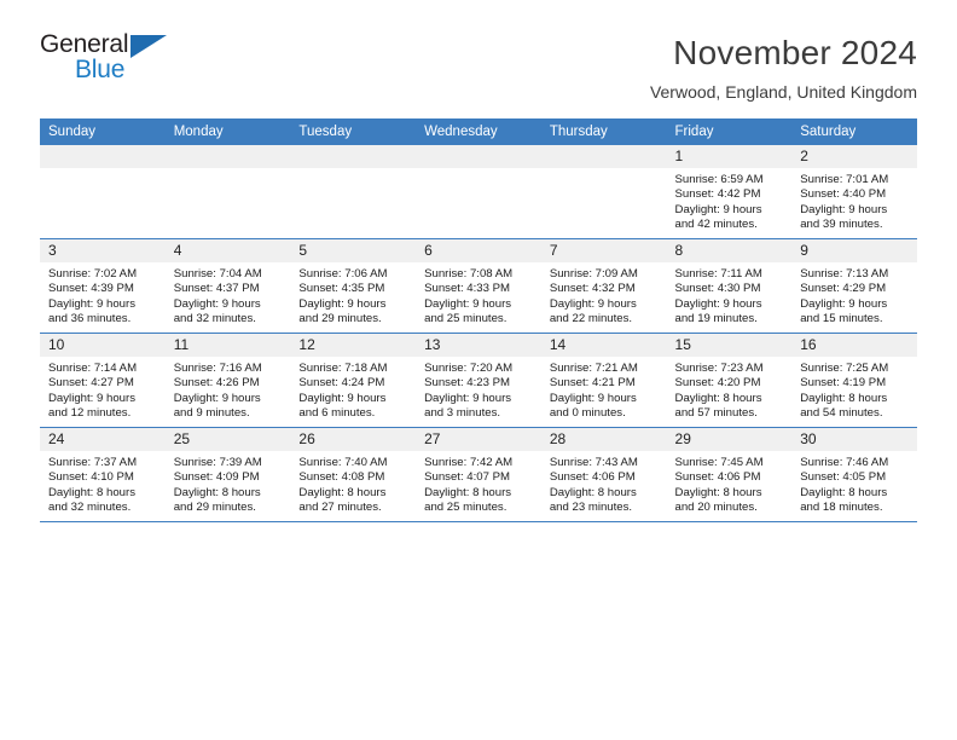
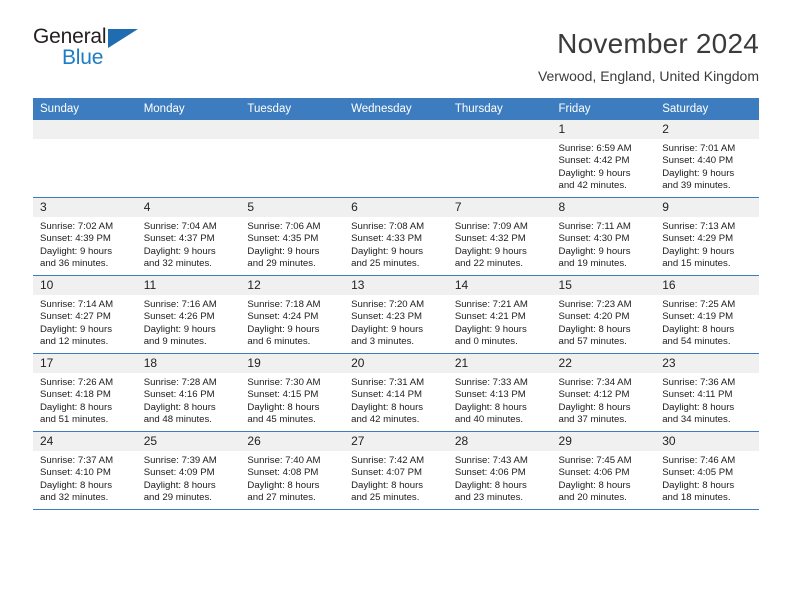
  General
  Blue
  November 2024
  Verwood, England, United Kingdom
  Sunday	Monday	Tuesday	Wednesday	Thursday	Friday	Saturday
  					1Sunrise: 6:59 AMSunset: 4:42 PMDaylight: 9 hoursand 42 minutes.	2Sunrise: 7:01 AMSunset: 4:40 PMDaylight: 9 hoursand 39 minutes.
  3Sunrise: 7:02 AMSunset: 4:39 PMDaylight: 9 hoursand 36 minutes.	4Sunrise: 7:04 AMSunset: 4:37 PMDaylight: 9 hoursand 32 minutes.	5Sunrise: 7:06 AMSunset: 4:35 PMDaylight: 9 hoursand 29 minutes.	6Sunrise: 7:08 AMSunset: 4:33 PMDaylight: 9 hoursand 25 minutes.	7Sunrise: 7:09 AMSunset: 4:32 PMDaylight: 9 hoursand 22 minutes.	8Sunrise: 7:11 AMSunset: 4:30 PMDaylight: 9 hoursand 19 minutes.	9Sunrise: 7:13 AMSunset: 4:29 PMDaylight: 9 hoursand 15 minutes.
  10Sunrise: 7:14 AMSunset: 4:27 PMDaylight: 9 hoursand 12 minutes.	11Sunrise: 7:16 AMSunset: 4:26 PMDaylight: 9 hoursand 9 minutes.	12Sunrise: 7:18 AMSunset: 4:24 PMDaylight: 9 hoursand 6 minutes.	13Sunrise: 7:20 AMSunset: 4:23 PMDaylight: 9 hoursand 3 minutes.	14Sunrise: 7:21 AMSunset: 4:21 PMDaylight: 9 hoursand 0 minutes.	15Sunrise: 7:23 AMSunset: 4:20 PMDaylight: 8 hoursand 57 minutes.	16Sunrise: 7:25 AMSunset: 4:19 PMDaylight: 8 hoursand 54 minutes.
+ 17Sunrise: 7:26 AMSunset: 4:18 PMDaylight: 8 hoursand 51 minutes.	18Sunrise: 7:28 AMSunset: 4:16 PMDaylight: 8 hoursand 48 minutes.	19Sunrise: 7:30 AMSunset: 4:15 PMDaylight: 8 hoursand 45 minutes.	20Sunrise: 7:31 AMSunset: 4:14 PMDaylight: 8 hoursand 42 minutes.	21Sunrise: 7:33 AMSunset: 4:13 PMDaylight: 8 hoursand 40 minutes.	22Sunrise: 7:34 AMSunset: 4:12 PMDaylight: 8 hoursand 37 minutes.	23Sunrise: 7:36 AMSunset: 4:11 PMDaylight: 8 hoursand 34 minutes.
  24Sunrise: 7:37 AMSunset: 4:10 PMDaylight: 8 hoursand 32 minutes.	25Sunrise: 7:39 AMSunset: 4:09 PMDaylight: 8 hoursand 29 minutes.	26Sunrise: 7:40 AMSunset: 4:08 PMDaylight: 8 hoursand 27 minutes.	27Sunrise: 7:42 AMSunset: 4:07 PMDaylight: 8 hoursand 25 minutes.	28Sunrise: 7:43 AMSunset: 4:06 PMDaylight: 8 hoursand 23 minutes.	29Sunrise: 7:45 AMSunset: 4:06 PMDaylight: 8 hoursand 20 minutes.	30Sunrise: 7:46 AMSunset: 4:05 PMDaylight: 8 hoursand 18 minutes.
